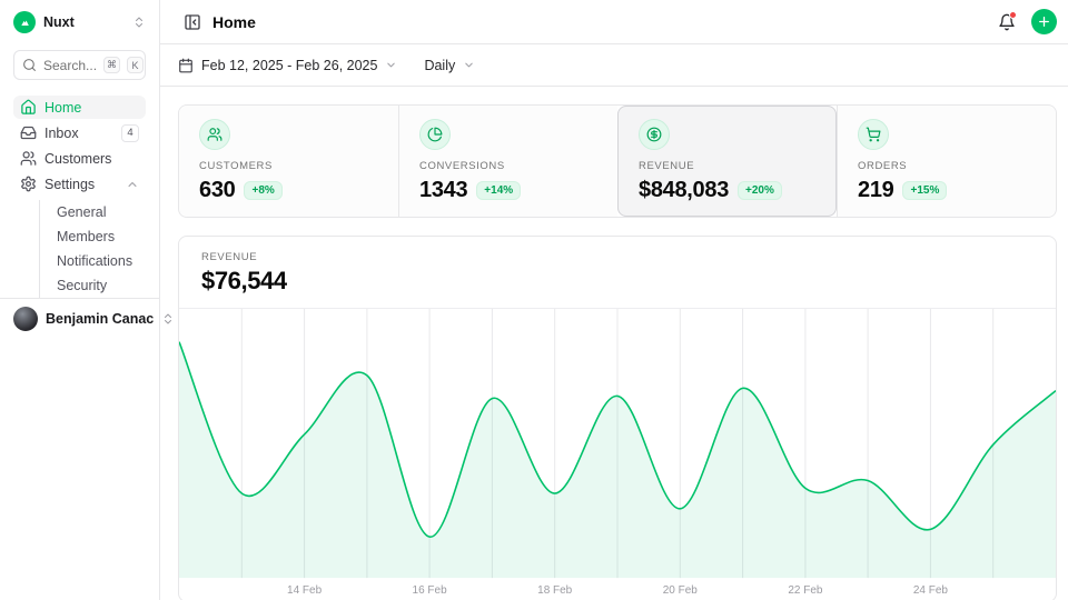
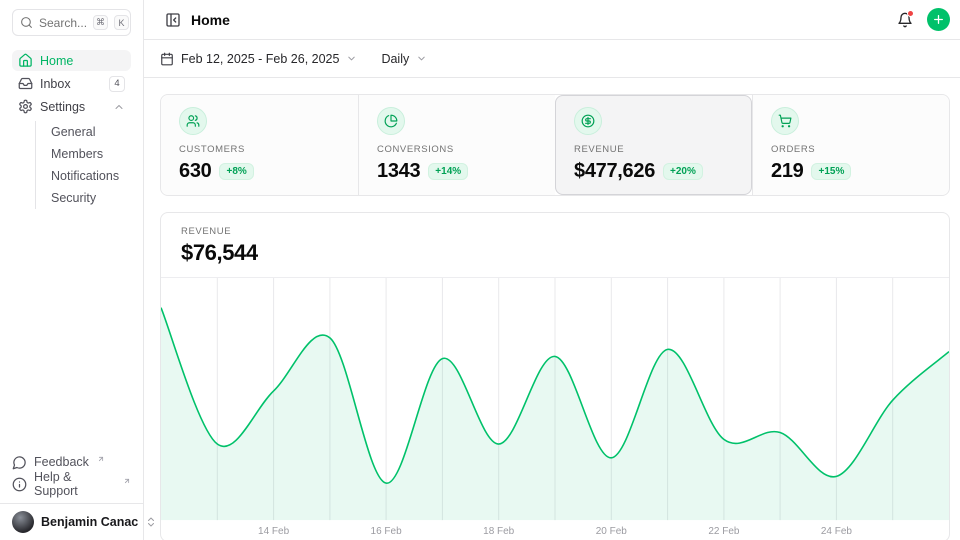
- Nuxt
  Search...
  ⌘
  K
  Home
  Inbox
  4
- Customers
  Settings
  General
  Members
  Notifications
  Security
+ Feedback
+ Help & Support
  Benjamin Canac
  Home
  Feb 12, 2025 - Feb 26, 2025
  Daily
  CUSTOMERS
  630
  +8%
  CONVERSIONS
  1343
  +14%
  REVENUE
- $848,083
+ $477,626
  +20%
  ORDERS
  219
  +15%
  REVENUE
  $76,544
  14 Feb
  16 Feb
  18 Feb
  20 Feb
  22 Feb
  24 Feb
